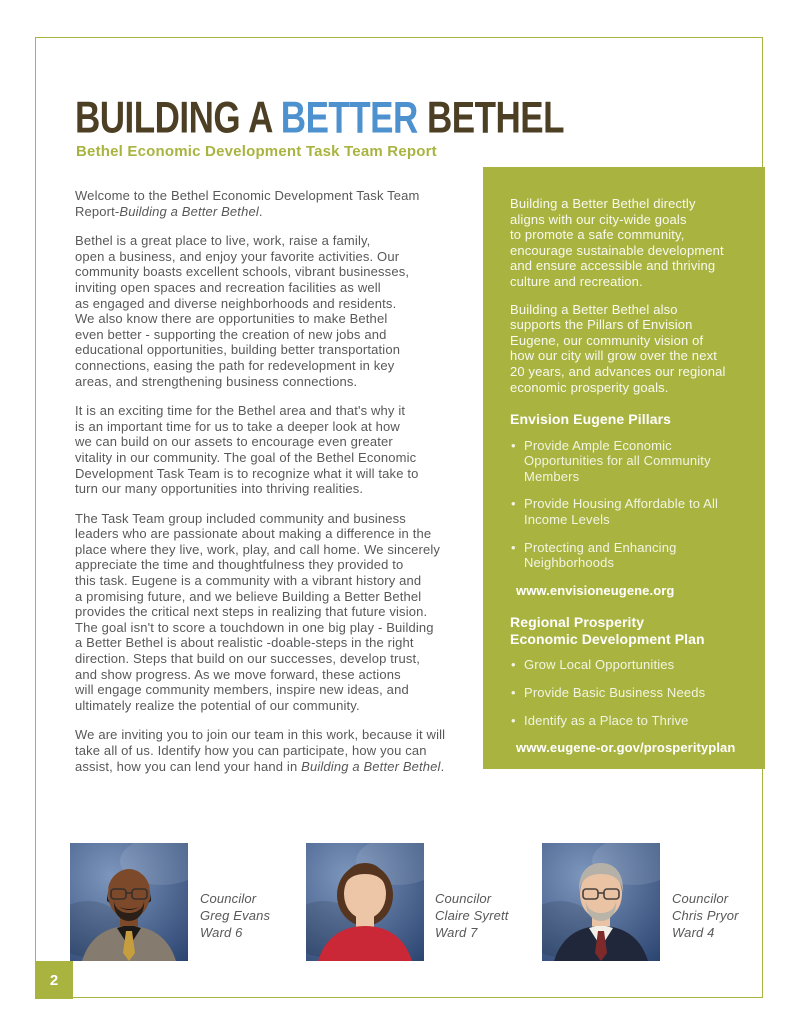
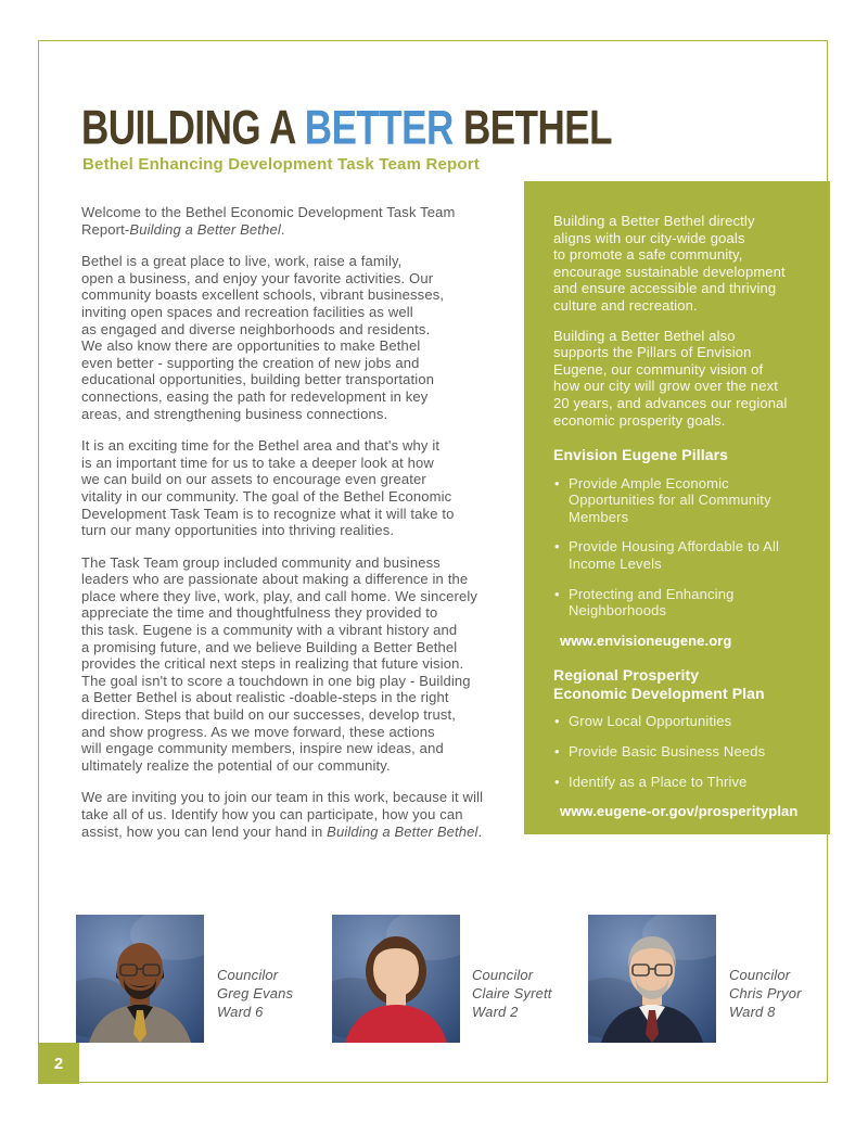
  BUILDING A BETTER BETHEL
- Bethel Economic Development Task Team Report
+ Bethel Enhancing Development Task Team Report
  Welcome to the Bethel Economic Development Task Team
  Report-Building a Better Bethel.
  Bethel is a great place to live, work, raise a family,
  open a business, and enjoy your favorite activities. Our
  community boasts excellent schools, vibrant businesses,
  inviting open spaces and recreation facilities as well
  as engaged and diverse neighborhoods and residents.
  We also know there are opportunities to make Bethel
  even better - supporting the creation of new jobs and
  educational opportunities, building better transportation
  connections, easing the path for redevelopment in key
  areas, and strengthening business connections.
  It is an exciting time for the Bethel area and that's why it
  is an important time for us to take a deeper look at how
  we can build on our assets to encourage even greater
  vitality in our community. The goal of the Bethel Economic
  Development Task Team is to recognize what it will take to
  turn our many opportunities into thriving realities.
  The Task Team group included community and business
  leaders who are passionate about making a difference in the
  place where they live, work, play, and call home. We sincerely
  appreciate the time and thoughtfulness they provided to
  this task. Eugene is a community with a vibrant history and
  a promising future, and we believe Building a Better Bethel
  provides the critical next steps in realizing that future vision.
  The goal isn't to score a touchdown in one big play - Building
  a Better Bethel is about realistic -doable-steps in the right
  direction. Steps that build on our successes, develop trust,
  and show progress. As we move forward, these actions
  will engage community members, inspire new ideas, and
  ultimately realize the potential of our community.
  We are inviting you to join our team in this work, because it will
  take all of us. Identify how you can participate, how you can
  assist, how you can lend your hand in Building a Better Bethel.
  Building a Better Bethel directly
  aligns with our city-wide goals
  to promote a safe community,
  encourage sustainable development
  and ensure accessible and thriving
  culture and recreation.
  Building a Better Bethel also
  supports the Pillars of Envision
  Eugene, our community vision of
  how our city will grow over the next
  20 years, and advances our regional
  economic prosperity goals.
  Envision Eugene Pillars
  •
  Provide Ample Economic
  Opportunities for all Community
  Members
  •
  Provide Housing Affordable to All
  Income Levels
  •
  Protecting and Enhancing
  Neighborhoods
  www.envisioneugene.org
  Regional Prosperity
  Economic Development Plan
  •
  Grow Local Opportunities
  •
  Provide Basic Business Needs
  •
  Identify as a Place to Thrive
  www.eugene-or.gov/prosperityplan
  Councilor
  Greg Evans
  Ward 6
  Councilor
  Claire Syrett
- Ward 7
+ Ward 2
  Councilor
  Chris Pryor
- Ward 4
+ Ward 8
  2
